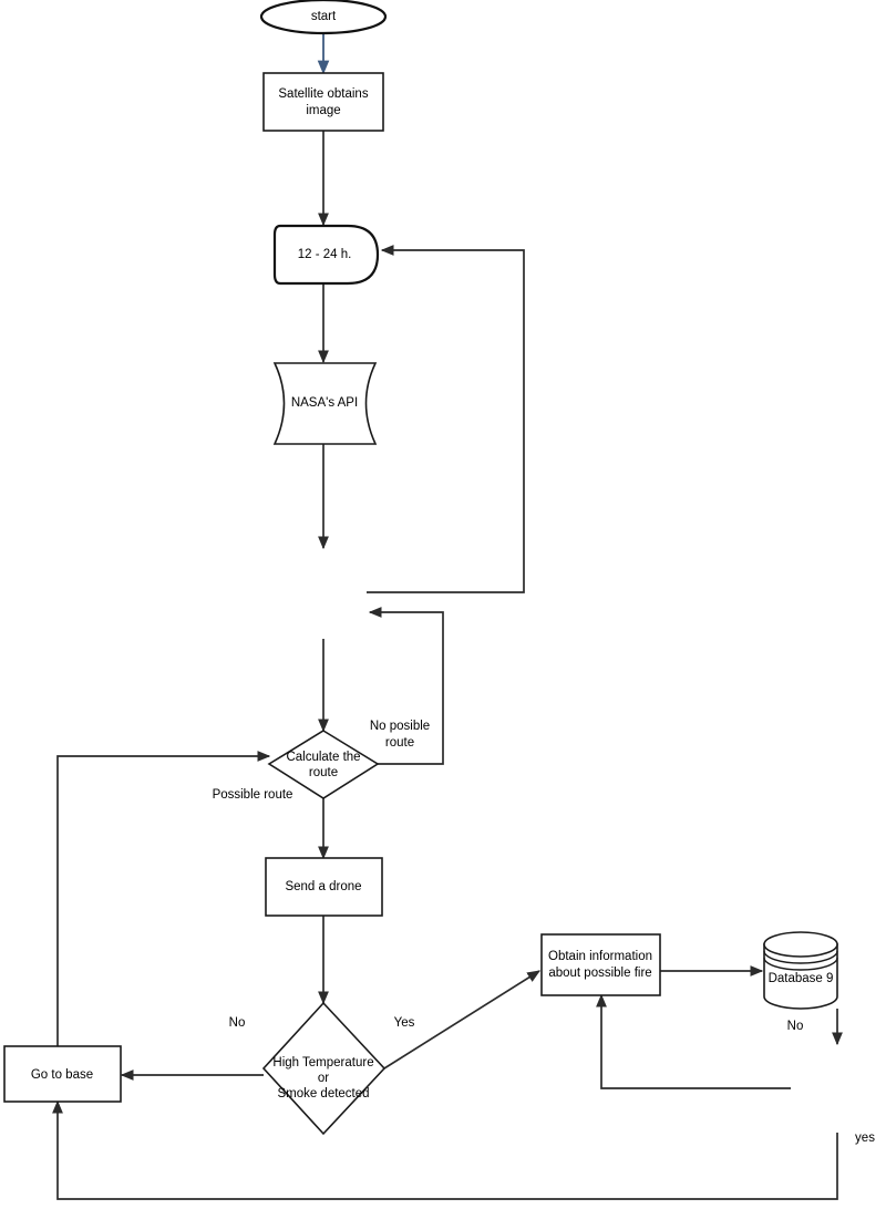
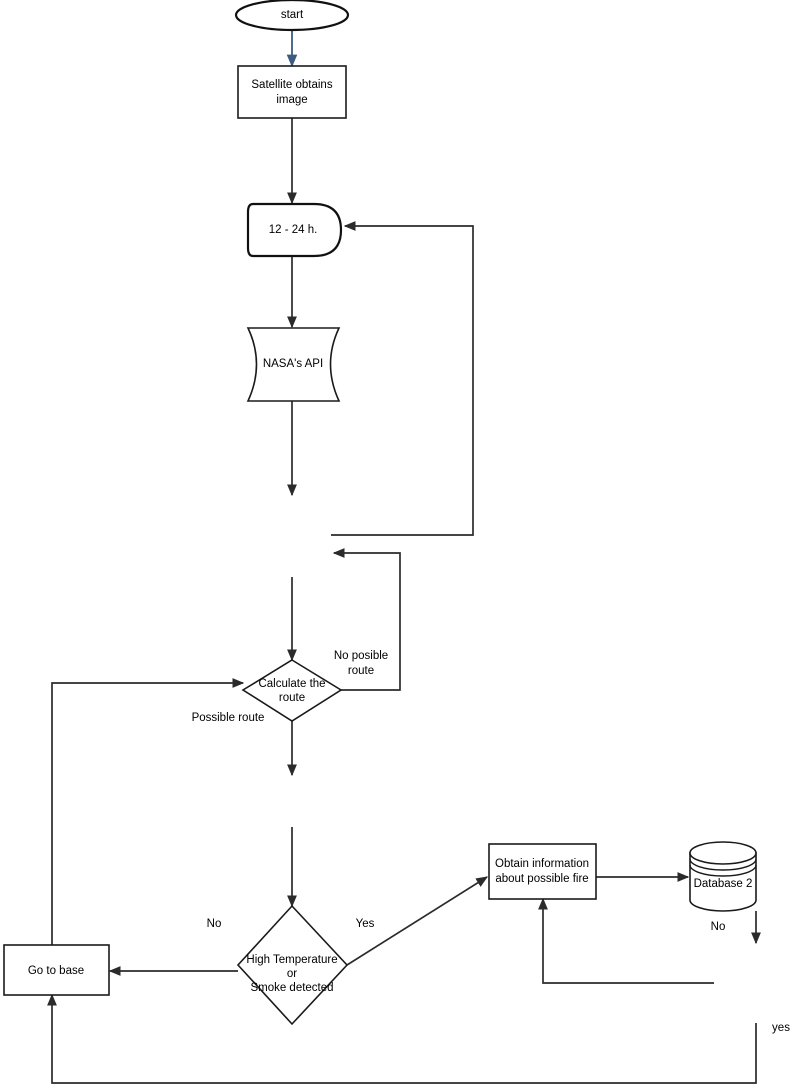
  start
  Satellite obtains
  image
  12 - 24 h.
  NASA's API
  Calculate the
  route
- Send a drone
  High Temperature
  or
  Smoke detected
  Go to base
  Obtain information
  about possible fire
- Database 9
+ Database 2
  No posible
  route
  Possible route
  No
  Yes
  No
  yes
